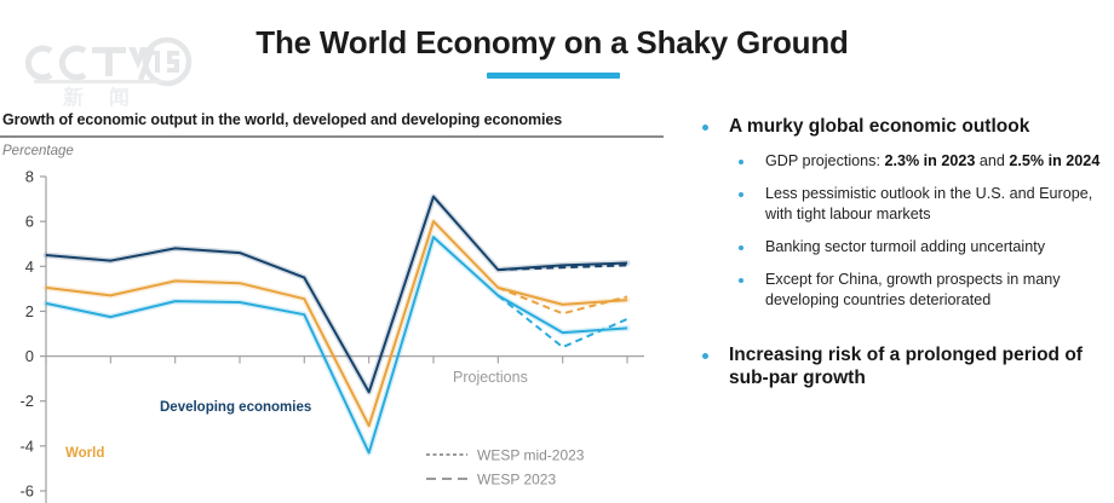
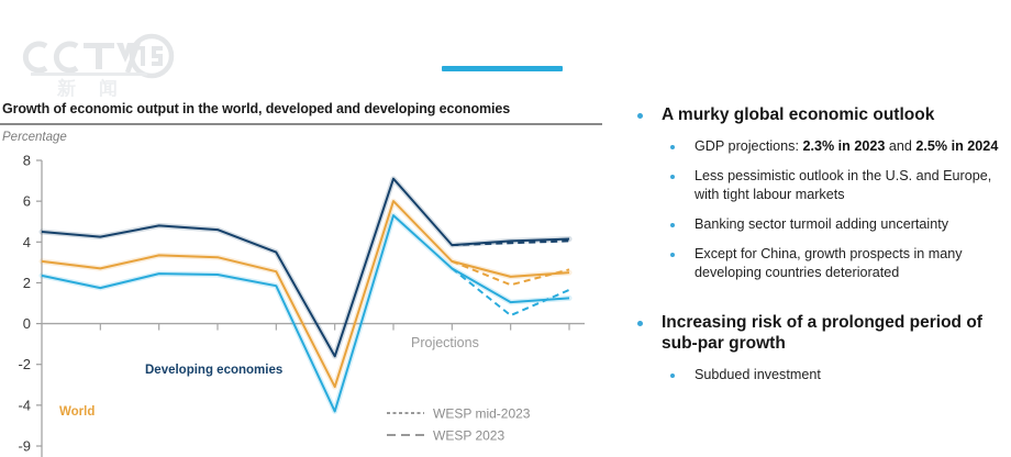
- The World Economy on a Shaky Ground
  Growth of economic output in the world, developed and developing economies
  Percentage
  8
  6
  4
  2
  0
  -2
  -4
- -6
+ -9
  Developing economies
  World
  Projections
  WESP mid-2023
  WESP 2023
  A murky global economic outlook
  GDP projections: 2.3% in 2023 and 2.5% in 2024
  Less pessimistic outlook in the U.S. and Europe, with tight labour markets
  Banking sector turmoil adding uncertainty
  Except for China, growth prospects in many developing countries deteriorated
  Increasing risk of a prolonged period of sub-par growth
+ Subdued investment
